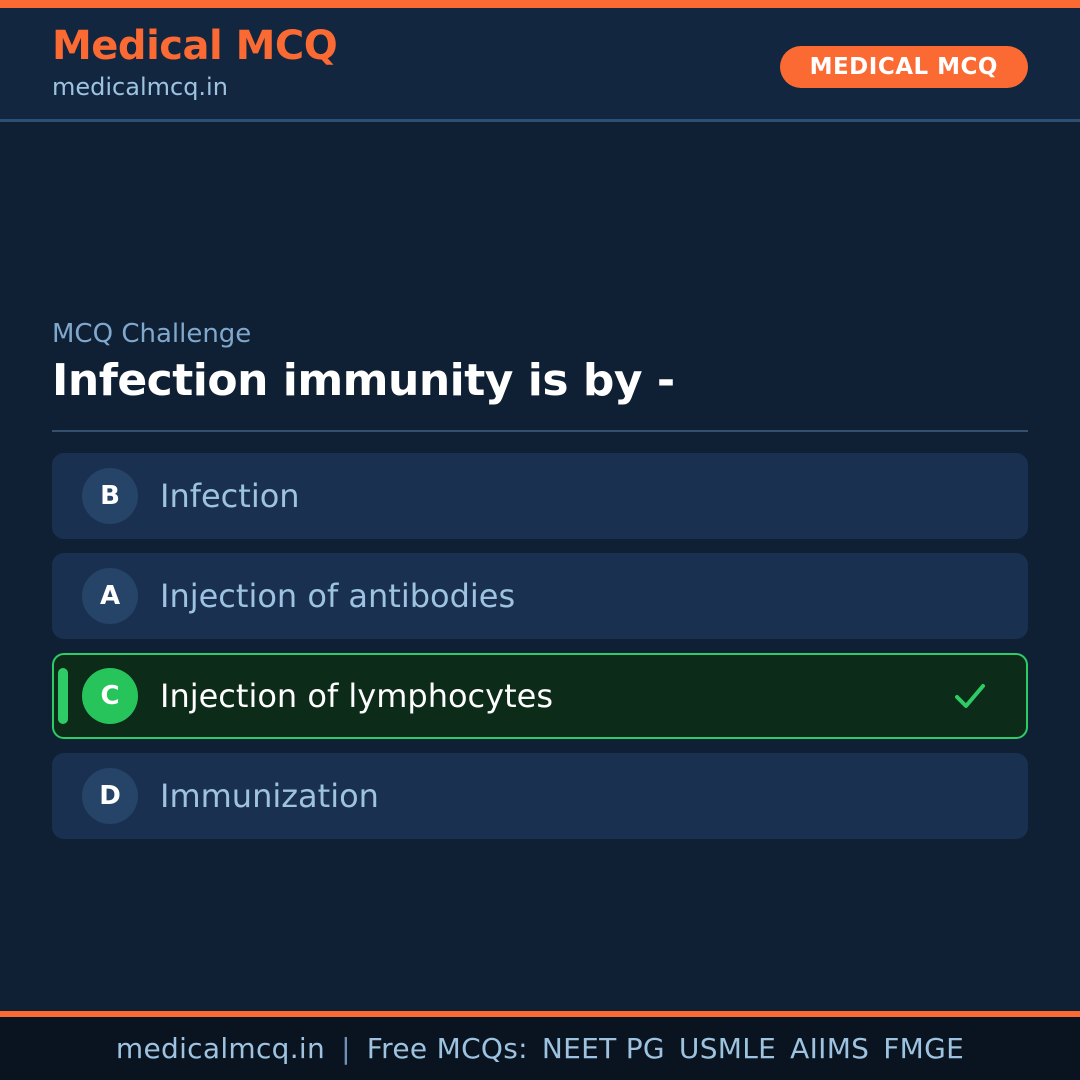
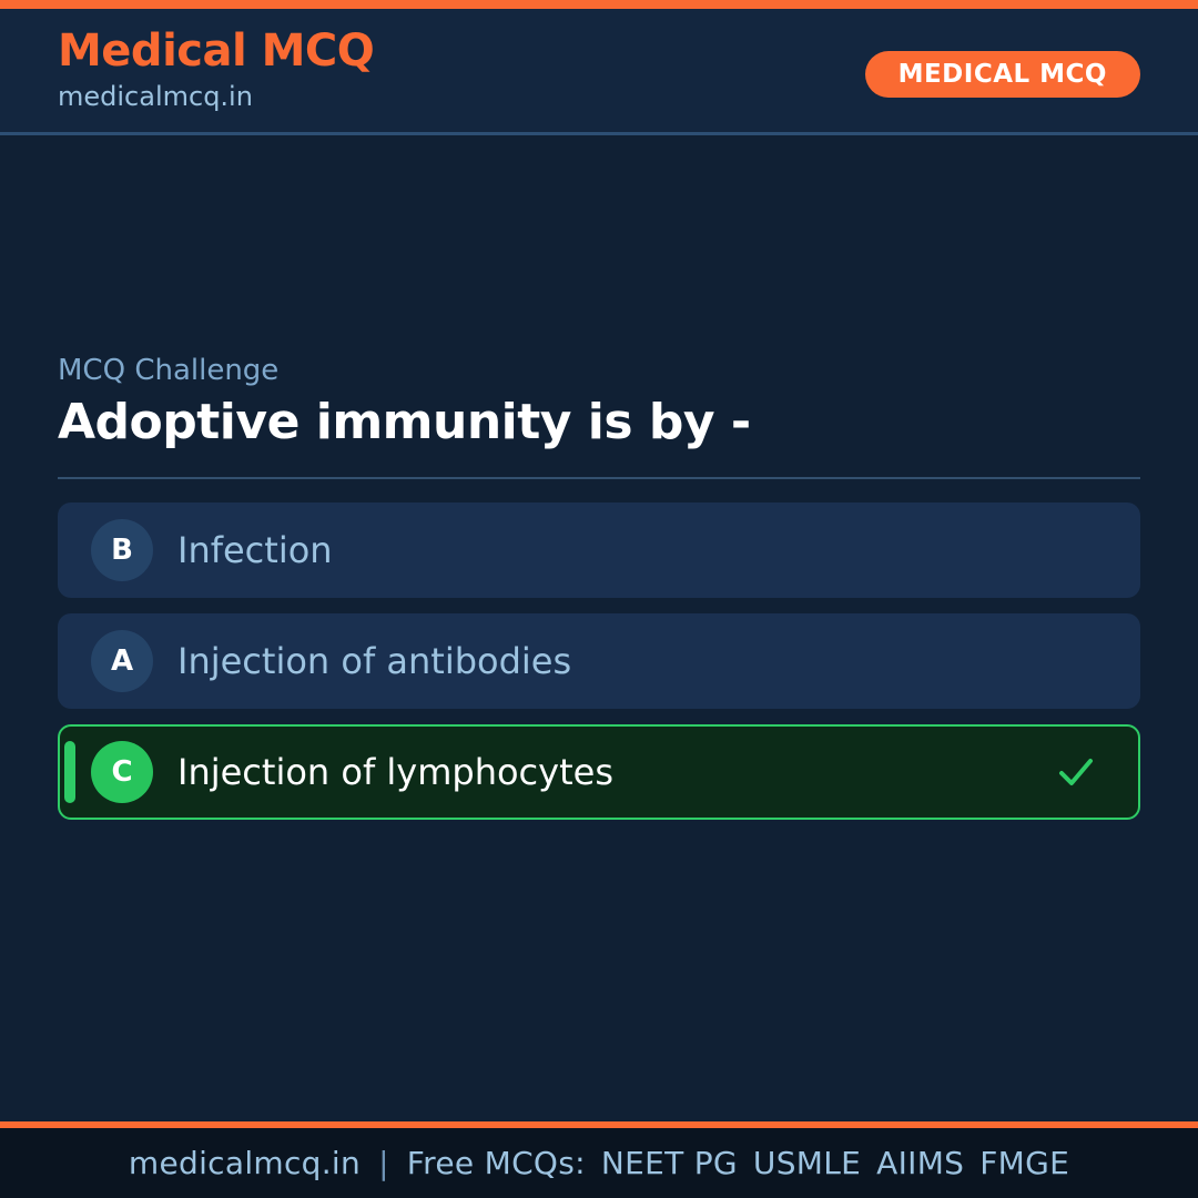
  Medical MCQ
  medicalmcq.in
  MEDICAL MCQ
  MCQ Challenge
- Infection immunity is by -
+ Adoptive immunity is by -
  B
  Infection
  A
  Injection of antibodies
  C
  Injection of lymphocytes
- D
- Immunization
  medicalmcq.in | Free MCQs: NEET PG USMLE AIIMS FMGE
